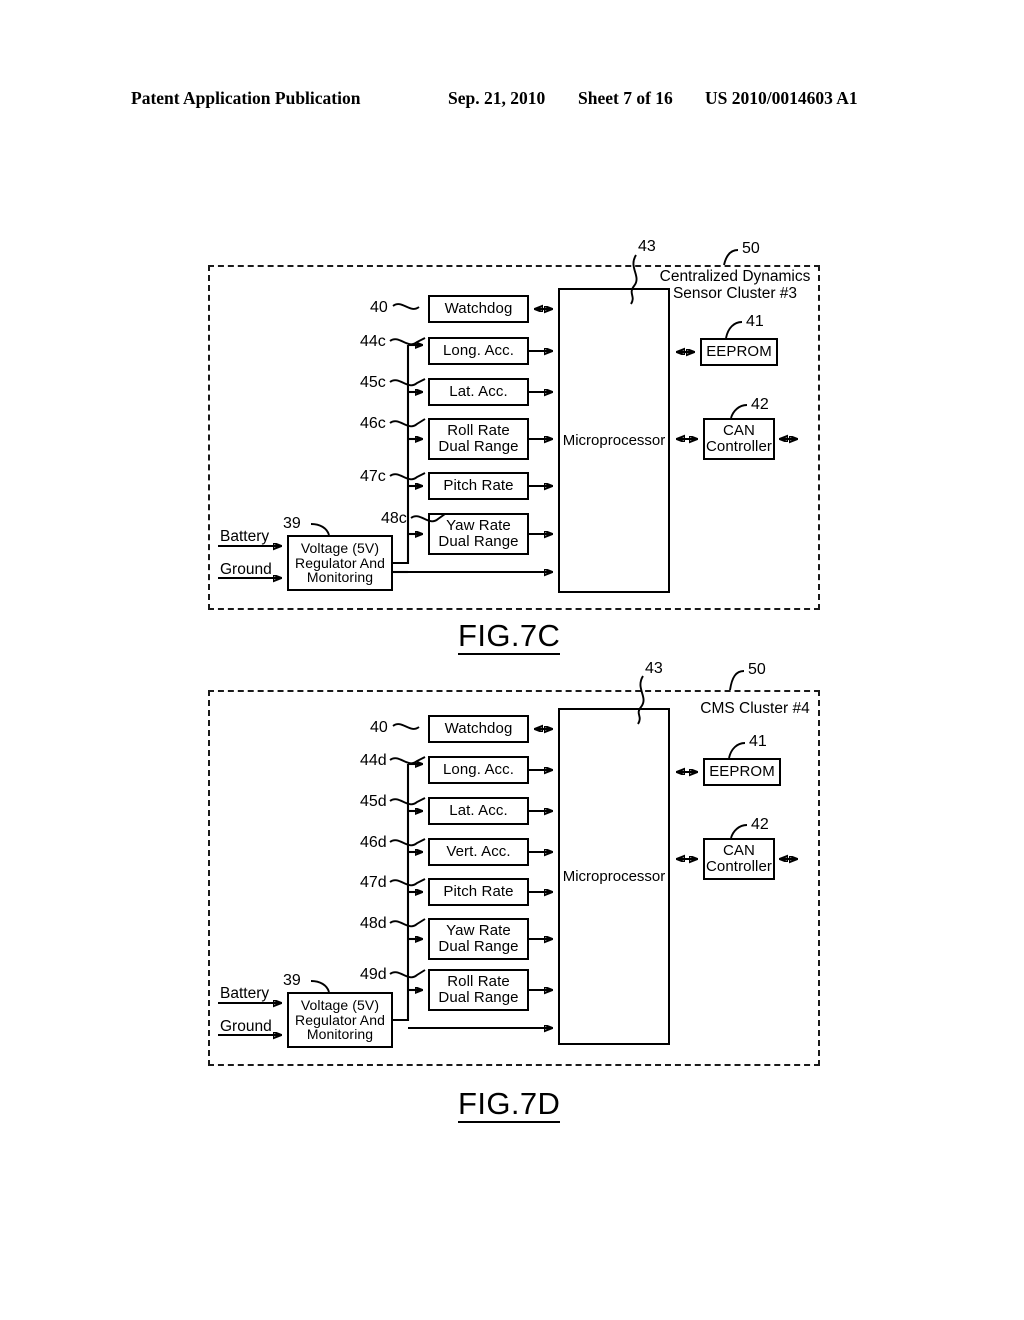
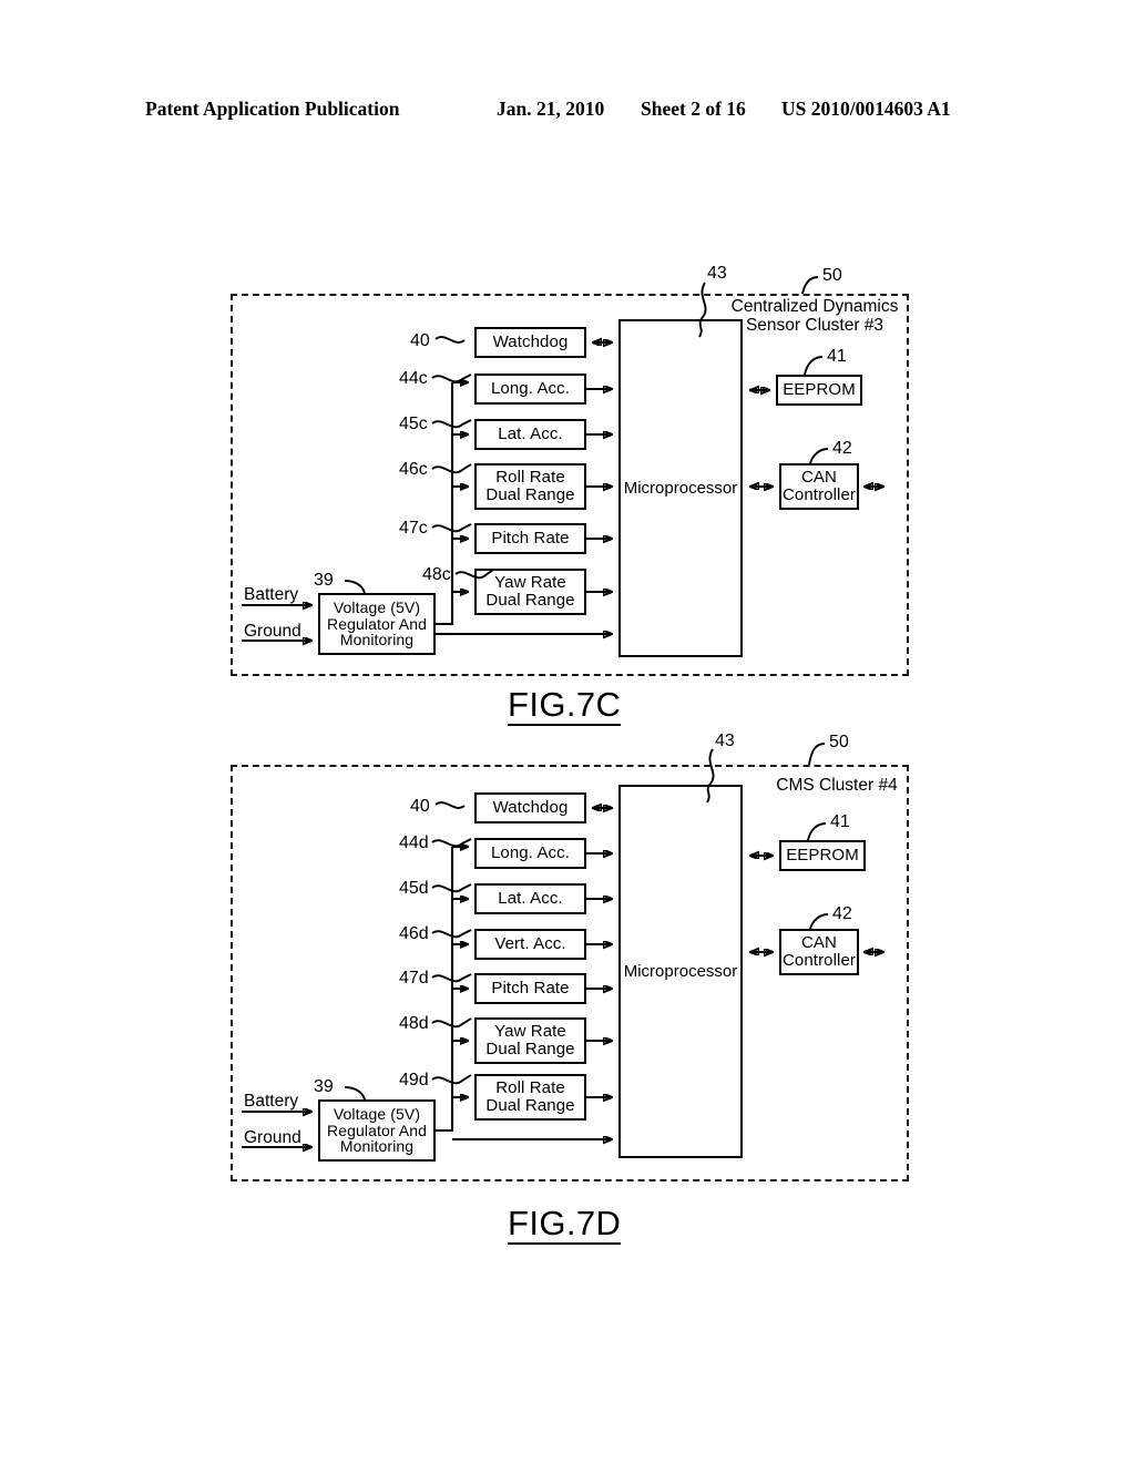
  Patent Application Publication
- Sep. 21, 2010
+ Jan. 21, 2010
- Sheet 7 of 16
+ Sheet 2 of 16
  US 2010/0014603 A1
  Centralized Dynamics
  Sensor Cluster #3
  Watchdog
  Long. Acc.
  Lat. Acc.
  Roll Rate
  Dual Range
  Pitch Rate
  Yaw Rate
  Dual Range
  Microprocessor
  EEPROM
  CAN
  Controller
  Voltage (5V)
  Regulator And
  Monitoring
  Battery
  Ground
  40
  44c
  45c
  46c
  47c
  48c
  39
  43
  50
  41
  42
  FIG.7C
  CMS Cluster #4
  Watchdog
  Long. Acc.
  Lat. Acc.
  Vert. Acc.
  Pitch Rate
  Yaw Rate
  Dual Range
  Roll Rate
  Dual Range
  Microprocessor
  EEPROM
  CAN
  Controller
  Voltage (5V)
  Regulator And
  Monitoring
  Battery
  Ground
  40
  44d
  45d
  46d
  47d
  48d
  49d
  39
  43
  50
  41
  42
  FIG.7D
